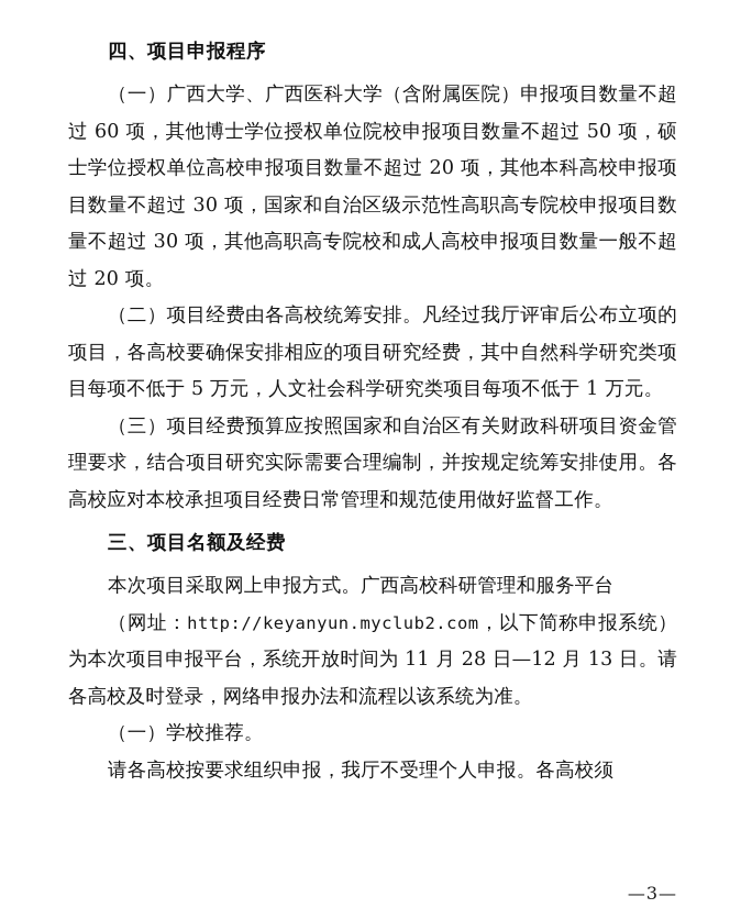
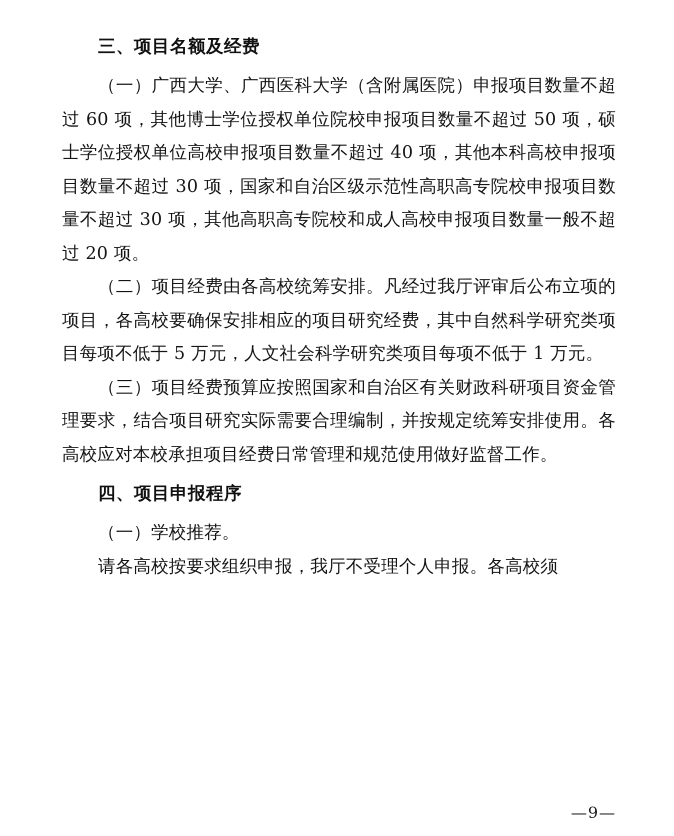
- 四、项目申报程序
+ 三、项目名额及经费
- （一）广西大学、广西医科大学（含附属医院）申报项目数量不超过 60 项，其他博士学位授权单位院校申报项目数量不超过 50 项，硕士学位授权单位高校申报项目数量不超过 20 项，其他本科高校申报项目数量不超过 30 项，国家和自治区级示范性高职高专院校申报项目数量不超过 30 项，其他高职高专院校和成人高校申报项目数量一般不超过 20 项。
+ （一）广西大学、广西医科大学（含附属医院）申报项目数量不超过 60 项，其他博士学位授权单位院校申报项目数量不超过 50 项，硕士学位授权单位高校申报项目数量不超过 40 项，其他本科高校申报项目数量不超过 30 项，国家和自治区级示范性高职高专院校申报项目数量不超过 30 项，其他高职高专院校和成人高校申报项目数量一般不超过 20 项。
  （二）项目经费由各高校统筹安排。凡经过我厅评审后公布立项的项目，各高校要确保安排相应的项目研究经费，其中自然科学研究类项目每项不低于 5 万元，人文社会科学研究类项目每项不低于 1 万元。
  （三）项目经费预算应按照国家和自治区有关财政科研项目资金管理要求，结合项目研究实际需要合理编制，并按规定统筹安排使用。各高校应对本校承担项目经费日常管理和规范使用做好监督工作。
- 三、项目名额及经费
+ 四、项目申报程序
- 本次项目采取网上申报方式。广西高校科研管理和服务平台
- （网址：http://keyanyun.myclub2.com，以下简称申报系统）为本次项目申报平台，系统开放时间为 11 月 28 日—12 月 13 日。请各高校及时登录，网络申报办法和流程以该系统为准。
  （一）学校推荐。
  请各高校按要求组织申报，我厅不受理个人申报。各高校须
- —3—
+ —9—
